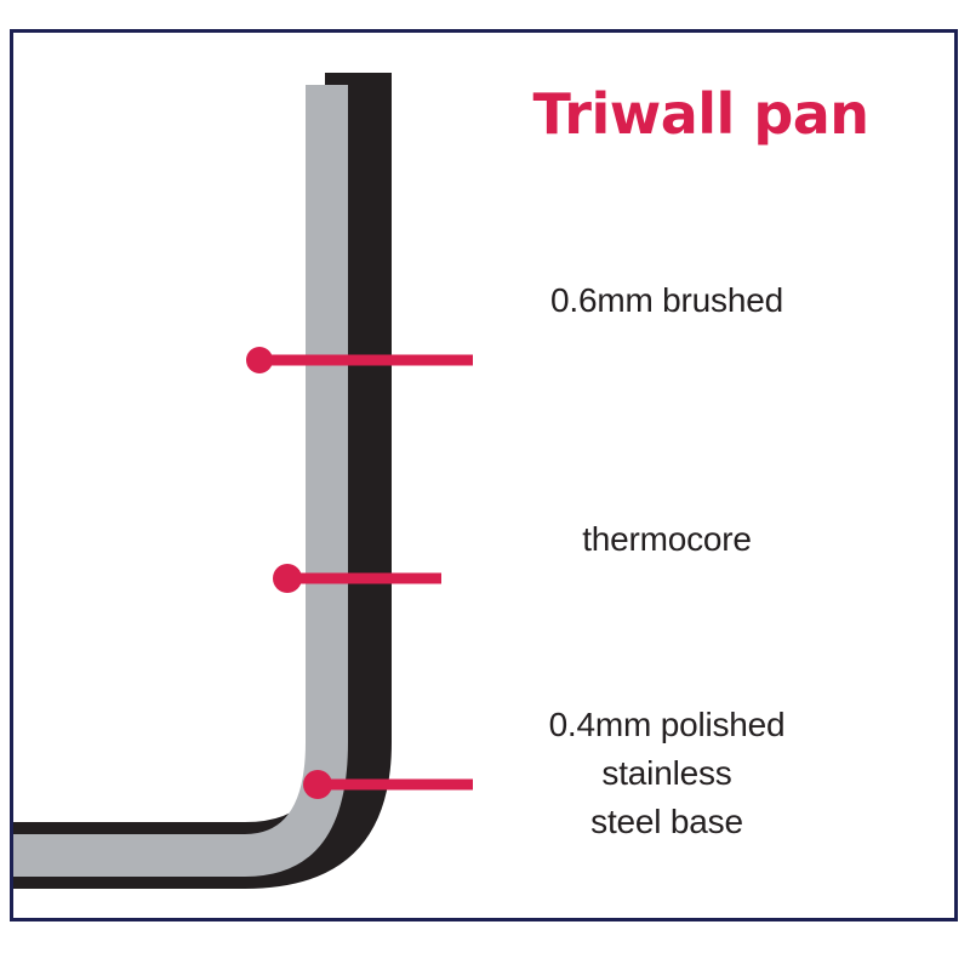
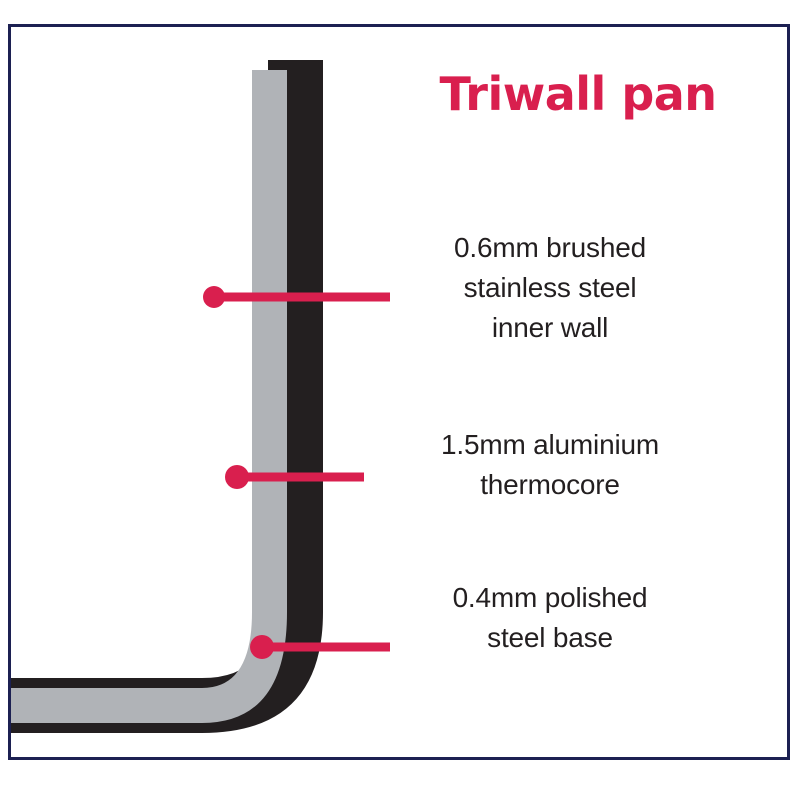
  Triwall pan
  0.6mm brushed
+ stainless steel
+ inner wall
+ 1.5mm aluminium
  thermocore
  0.4mm polished
- stainless
  steel base
